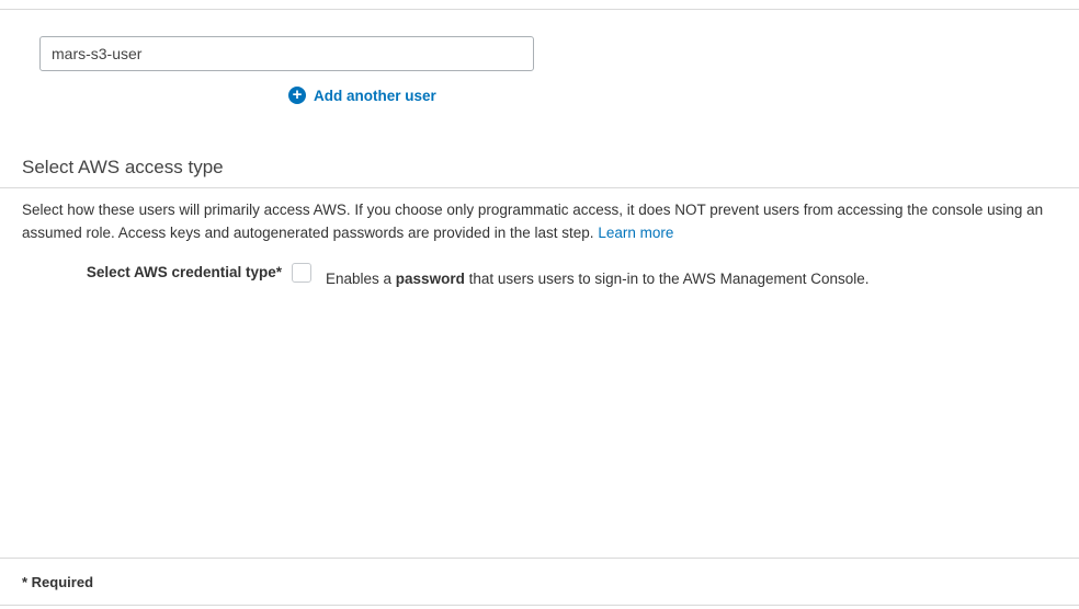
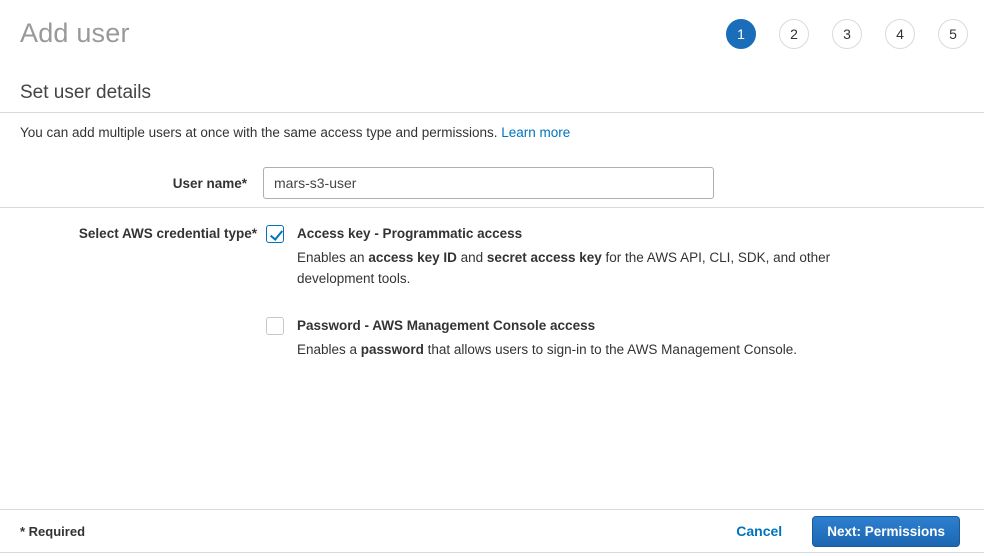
+ Add user
+ 1
+ 2
+ 3
+ 4
+ 5
+ Set user details
+ You can add multiple users at once with the same access type and permissions. Learn more
+ User name*
  mars-s3-user
- Add another user
- Select AWS access type
- Select how these users will primarily access AWS. If you choose only programmatic access, it does NOT prevent users from accessing the console using an assumed role. Access keys and autogenerated passwords are provided in the last step. Learn more
  Select AWS credential type*
+ Access key - Programmatic access
+ Enables an access key ID and secret access key for the AWS API, CLI, SDK, and other development tools.
+ Password - AWS Management Console access
- Enables a password that users users to sign-in to the AWS Management Console.
+ Enables a password that allows users to sign-in to the AWS Management Console.
  * Required
+ Cancel
+ Next: Permissions
